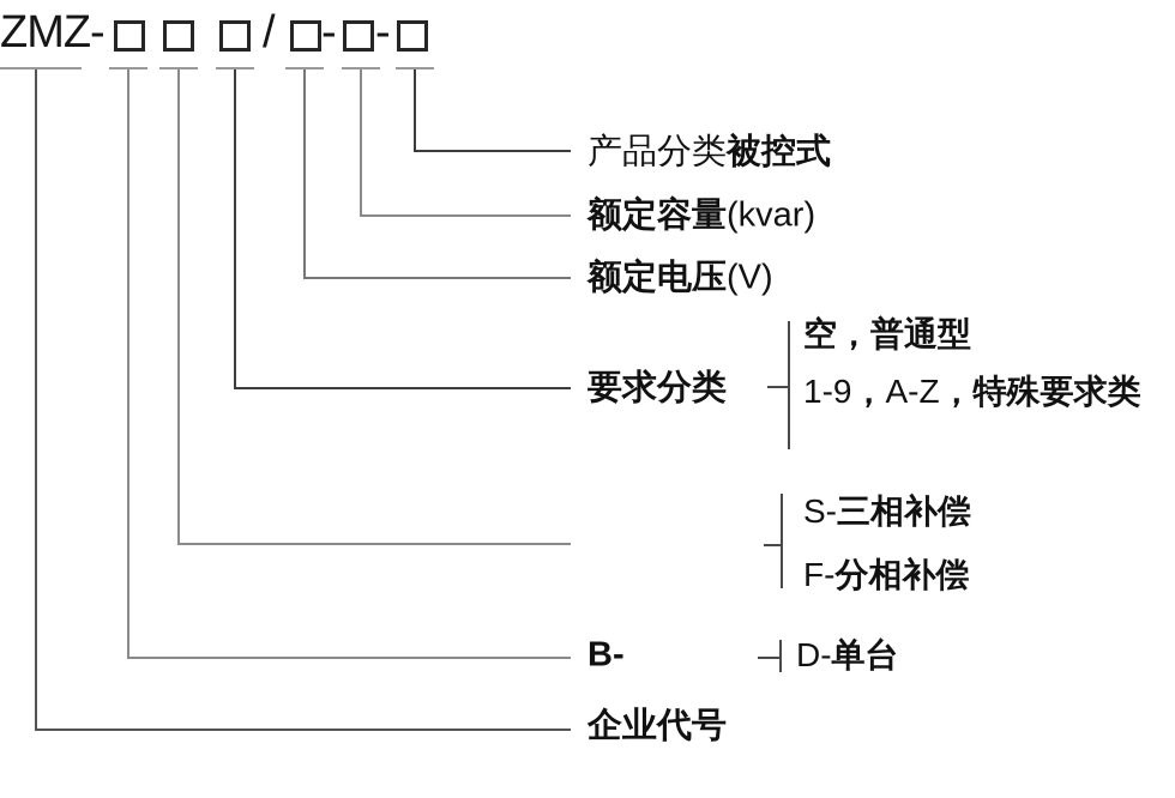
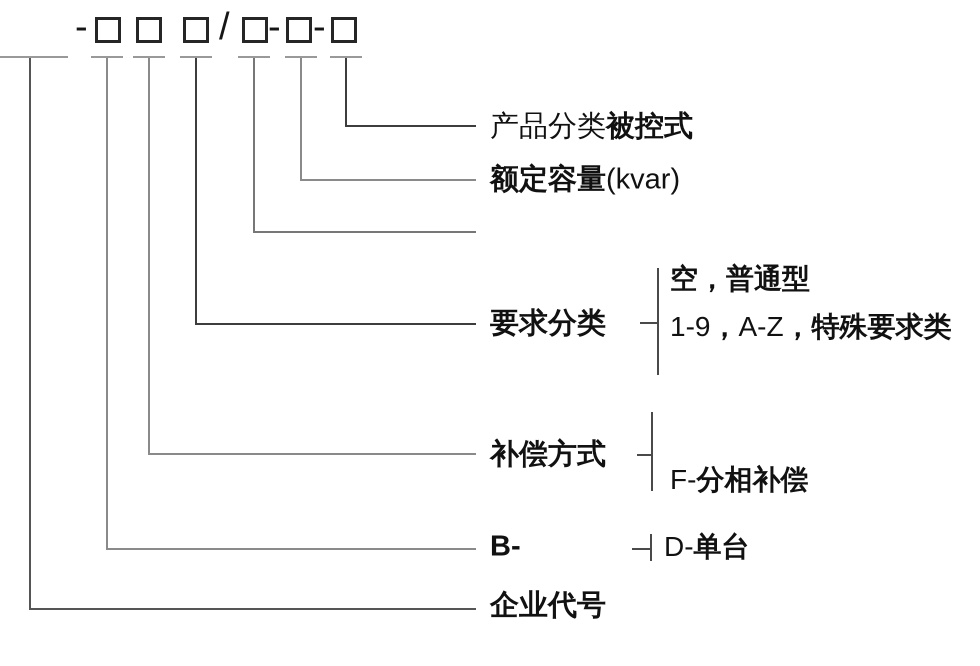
- ZMZ
  -
  /
  -
  -
  产品分类被控式
  额定容量(kvar)
- 额定电压(V)
  要求分类
+ 补偿方式
  B-
  企业代号
  空，普通型
  1-9，A-Z，特殊要求类
- S-三相补偿
  F-分相补偿
  D-单台
